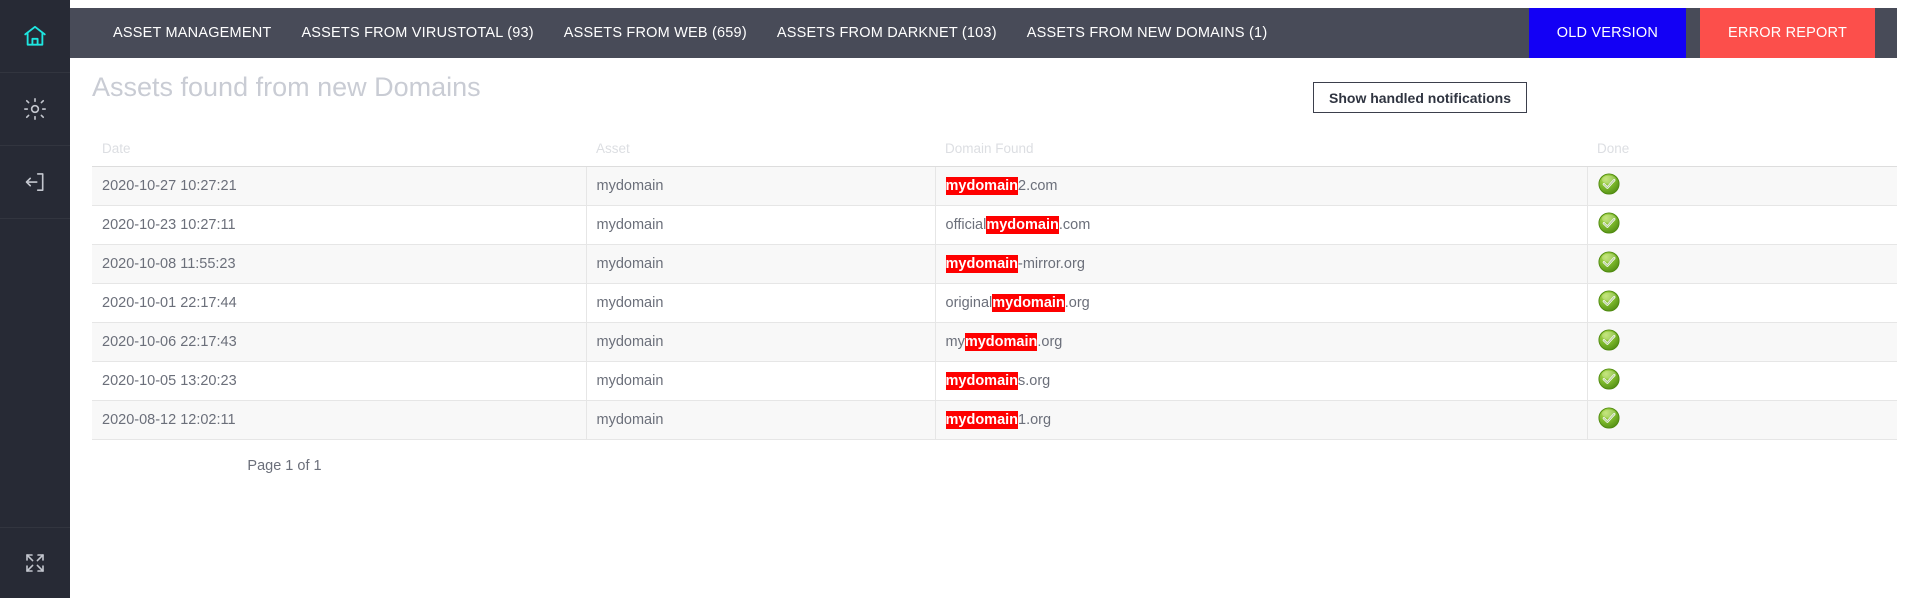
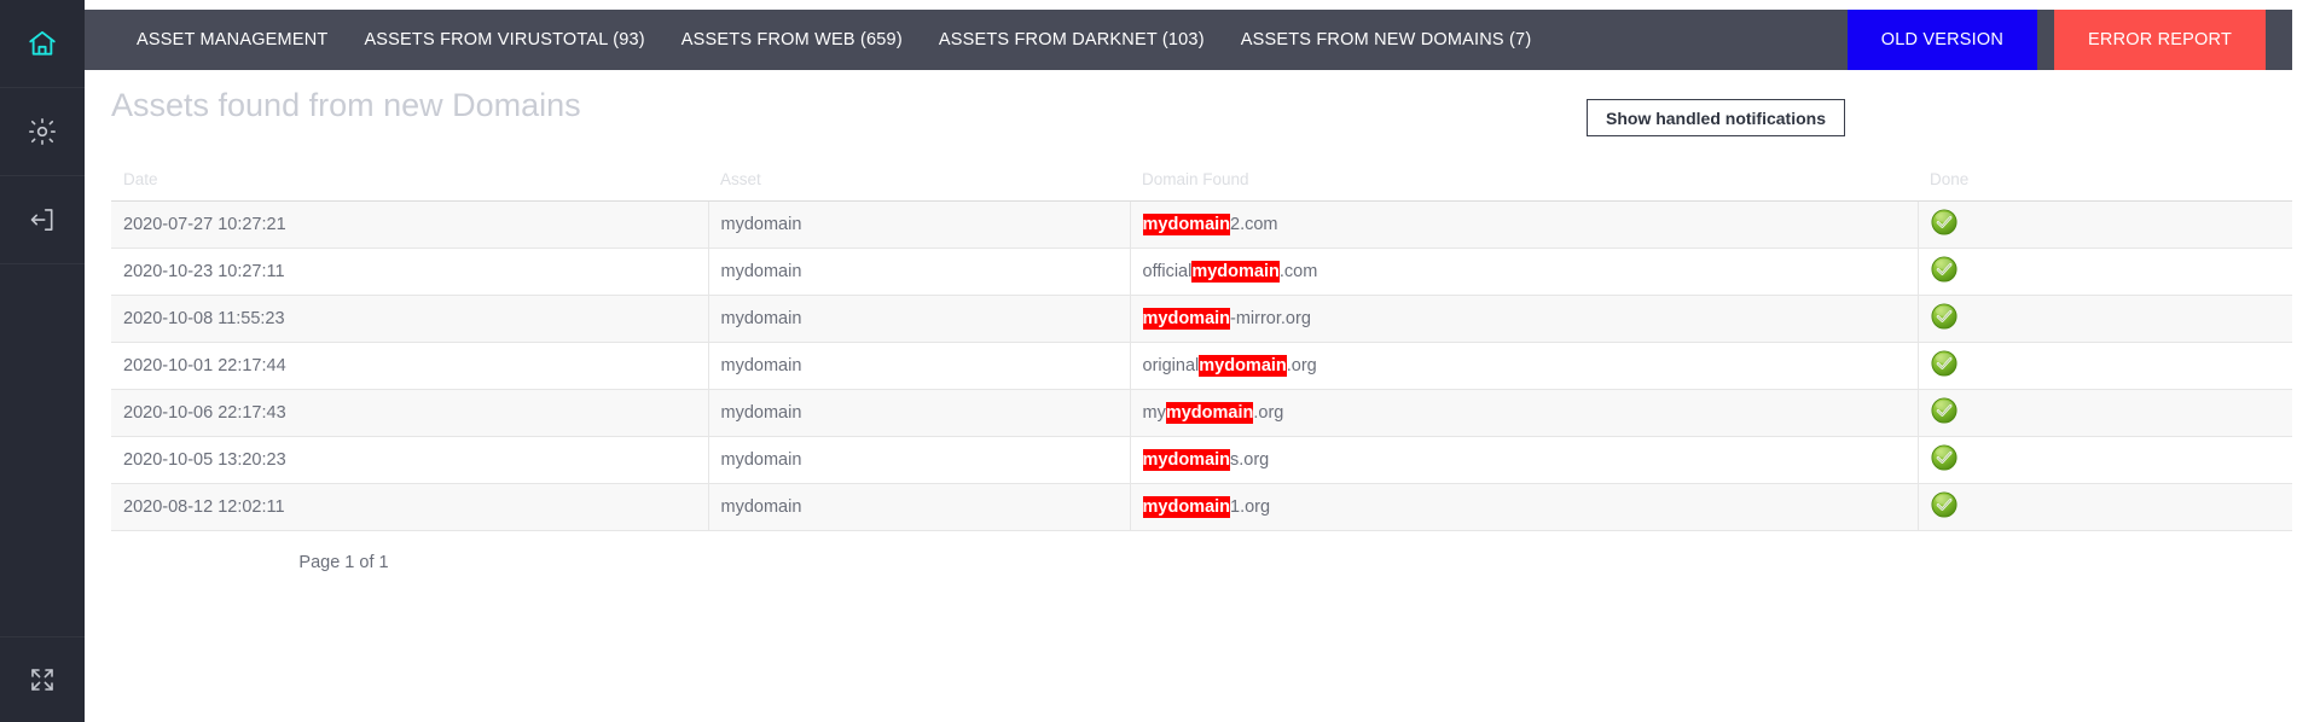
  ASSET MANAGEMENT
  ASSETS FROM VIRUSTOTAL (93)
  ASSETS FROM WEB (659)
  ASSETS FROM DARKNET (103)
- ASSETS FROM NEW DOMAINS (1)
+ ASSETS FROM NEW DOMAINS (7)
  OLD VERSION
  ERROR REPORT
  Assets found from new Domains
  Show handled notifications
  Date	Asset	Domain Found	Done
- 2020-10-27 10:27:21	mydomain	mydomain2.com
+ 2020-07-27 10:27:21	mydomain	mydomain2.com
  2020-10-23 10:27:11	mydomain	officialmydomain.com
  2020-10-08 11:55:23	mydomain	mydomain-mirror.org
  2020-10-01 22:17:44	mydomain	originalmydomain.org
  2020-10-06 22:17:43	mydomain	mymydomain.org
  2020-10-05 13:20:23	mydomain	mydomains.org
  2020-08-12 12:02:11	mydomain	mydomain1.org
  Page 1 of 1
